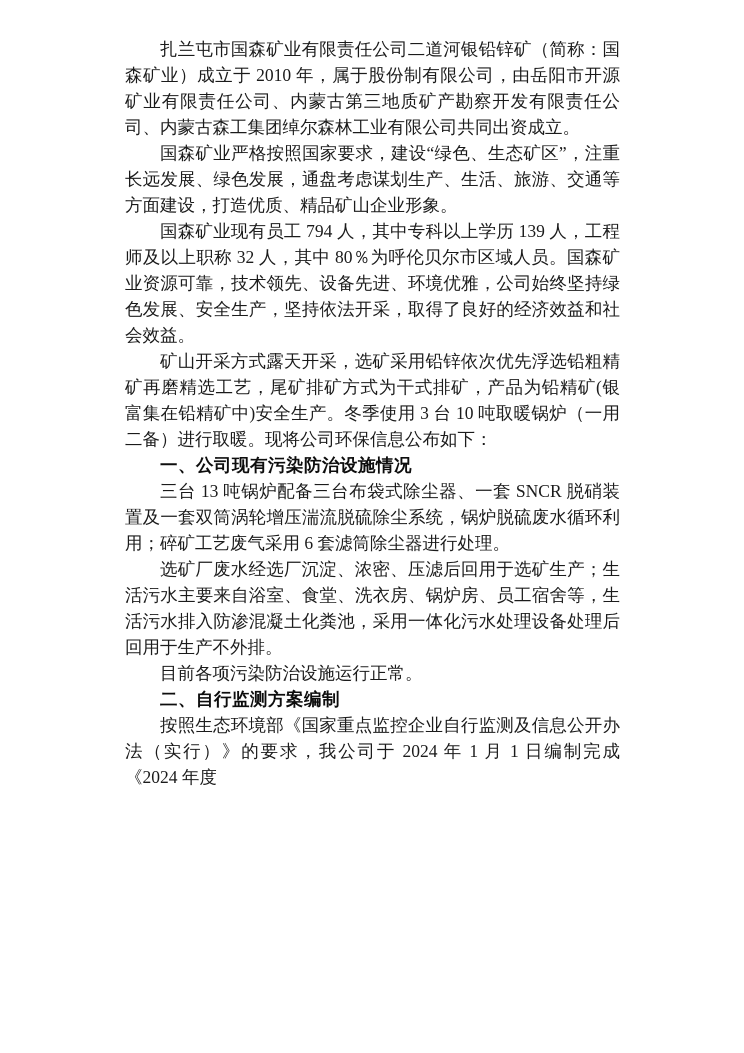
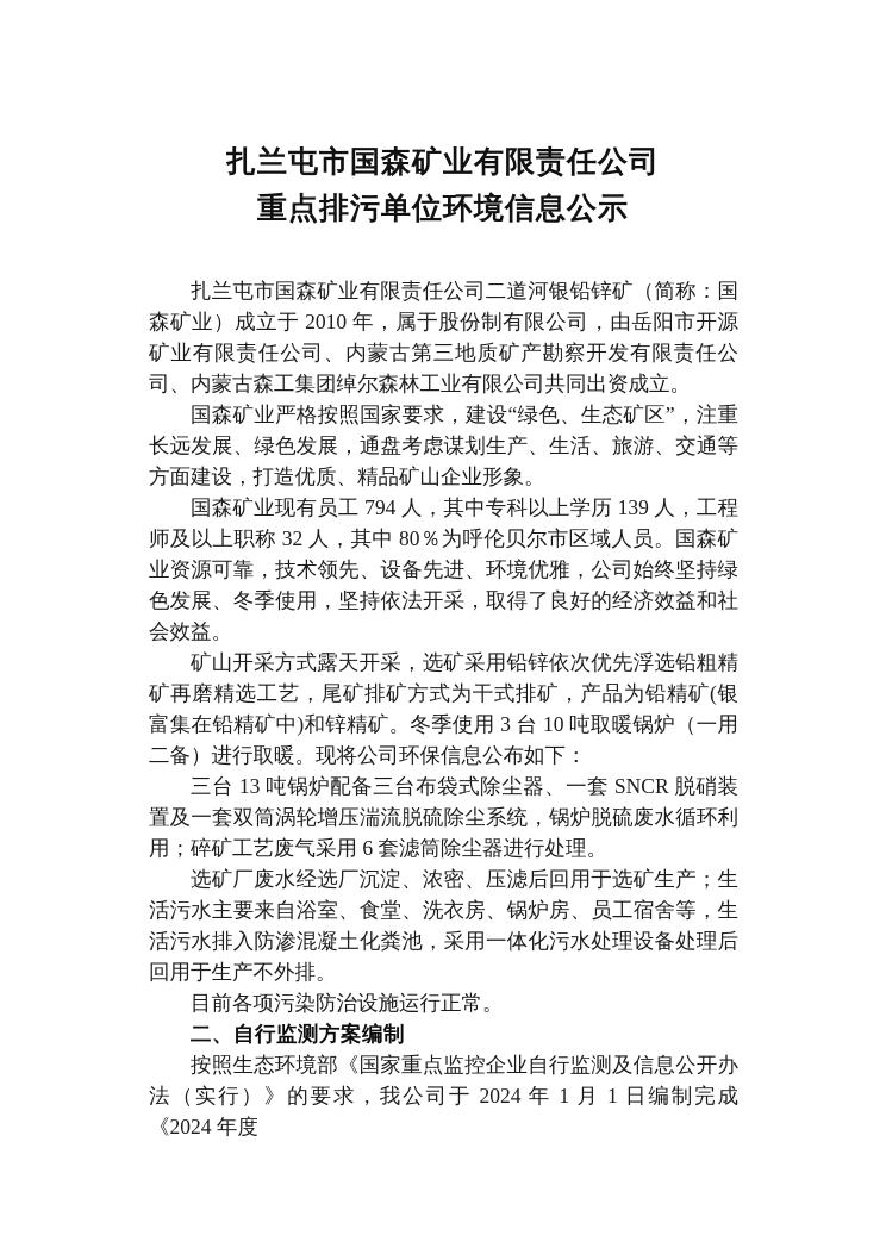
+ 扎兰屯市国森矿业有限责任公司
+ 重点排污单位环境信息公示
  扎兰屯市国森矿业有限责任公司二道河银铅锌矿（简称：国森矿业）成立于 2010 年，属于股份制有限公司，由岳阳市开源矿业有限责任公司、内蒙古第三地质矿产勘察开发有限责任公司、内蒙古森工集团绰尔森林工业有限公司共同出资成立。
  国森矿业严格按照国家要求，建设“绿色、生态矿区”，注重长远发展、绿色发展，通盘考虑谋划生产、生活、旅游、交通等方面建设，打造优质、精品矿山企业形象。
- 国森矿业现有员工 794 人，其中专科以上学历 139 人，工程师及以上职称 32 人，其中 80％为呼伦贝尔市区域人员。国森矿业资源可靠，技术领先、设备先进、环境优雅，公司始终坚持绿色发展、安全生产，坚持依法开采，取得了良好的经济效益和社会效益。
+ 国森矿业现有员工 794 人，其中专科以上学历 139 人，工程师及以上职称 32 人，其中 80％为呼伦贝尔市区域人员。国森矿业资源可靠，技术领先、设备先进、环境优雅，公司始终坚持绿色发展、冬季使用，坚持依法开采，取得了良好的经济效益和社会效益。
- 矿山开采方式露天开采，选矿采用铅锌依次优先浮选铅粗精矿再磨精选工艺，尾矿排矿方式为干式排矿，产品为铅精矿(银富集在铅精矿中)安全生产。冬季使用 3 台 10 吨取暖锅炉（一用二备）进行取暖。现将公司环保信息公布如下：
+ 矿山开采方式露天开采，选矿采用铅锌依次优先浮选铅粗精矿再磨精选工艺，尾矿排矿方式为干式排矿，产品为铅精矿(银富集在铅精矿中)和锌精矿。冬季使用 3 台 10 吨取暖锅炉（一用二备）进行取暖。现将公司环保信息公布如下：
- 一、公司现有污染防治设施情况
  三台 13 吨锅炉配备三台布袋式除尘器、一套 SNCR 脱硝装置及一套双筒涡轮增压湍流脱硫除尘系统，锅炉脱硫废水循环利用；碎矿工艺废气采用 6 套滤筒除尘器进行处理。
  选矿厂废水经选厂沉淀、浓密、压滤后回用于选矿生产；生活污水主要来自浴室、食堂、洗衣房、锅炉房、员工宿舍等，生活污水排入防渗混凝土化粪池，采用一体化污水处理设备处理后回用于生产不外排。
  目前各项污染防治设施运行正常。
  二、自行监测方案编制
  按照生态环境部《国家重点监控企业自行监测及信息公开办法（实行）》的要求，我公司于 2024 年 1 月 1 日编制完成《2024 年度
